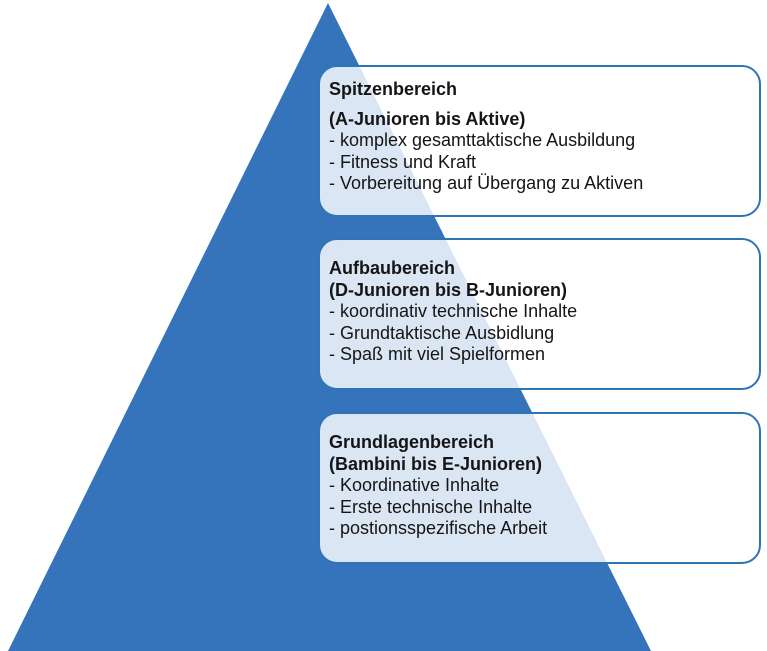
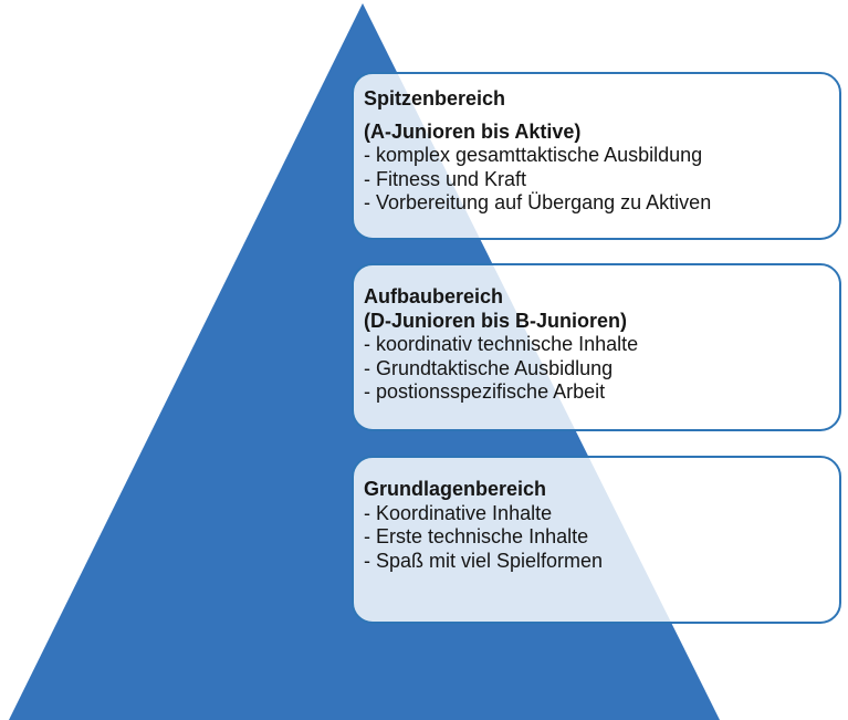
  Spitzenbereich
  (A-Junioren bis Aktive)
  - komplex gesamttaktische Ausbildung
  - Fitness und Kraft
  - Vorbereitung auf Übergang zu Aktiven
  Aufbaubereich
  (D-Junioren bis B-Junioren)
  - koordinativ technische Inhalte
  - Grundtaktische Ausbidlung
- - Spaß mit viel Spielformen
+ - postionsspezifische Arbeit
  Grundlagenbereich
- (Bambini bis E-Junioren)
  - Koordinative Inhalte
  - Erste technische Inhalte
- - postionsspezifische Arbeit
+ - Spaß mit viel Spielformen
